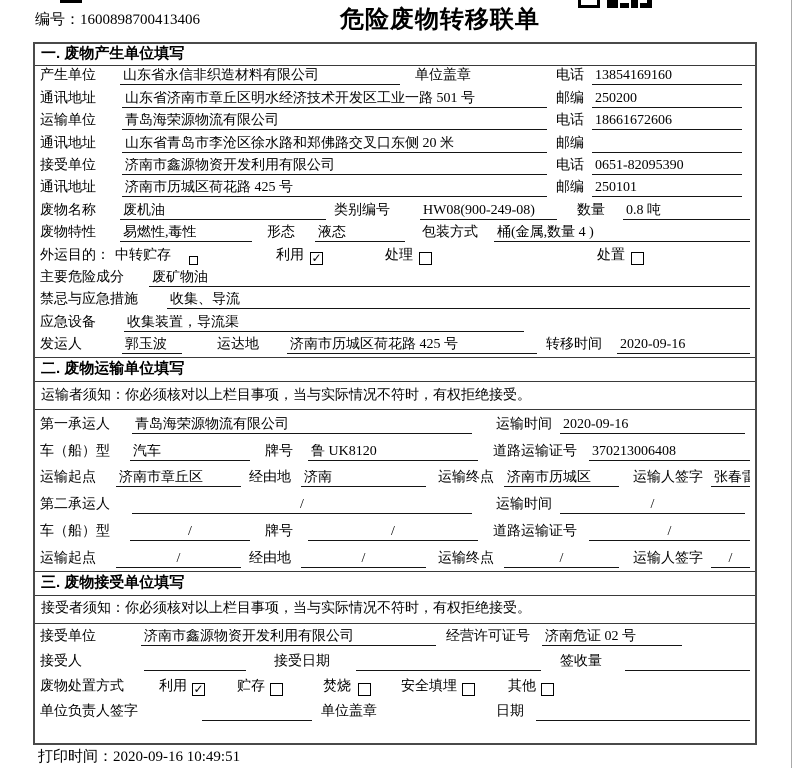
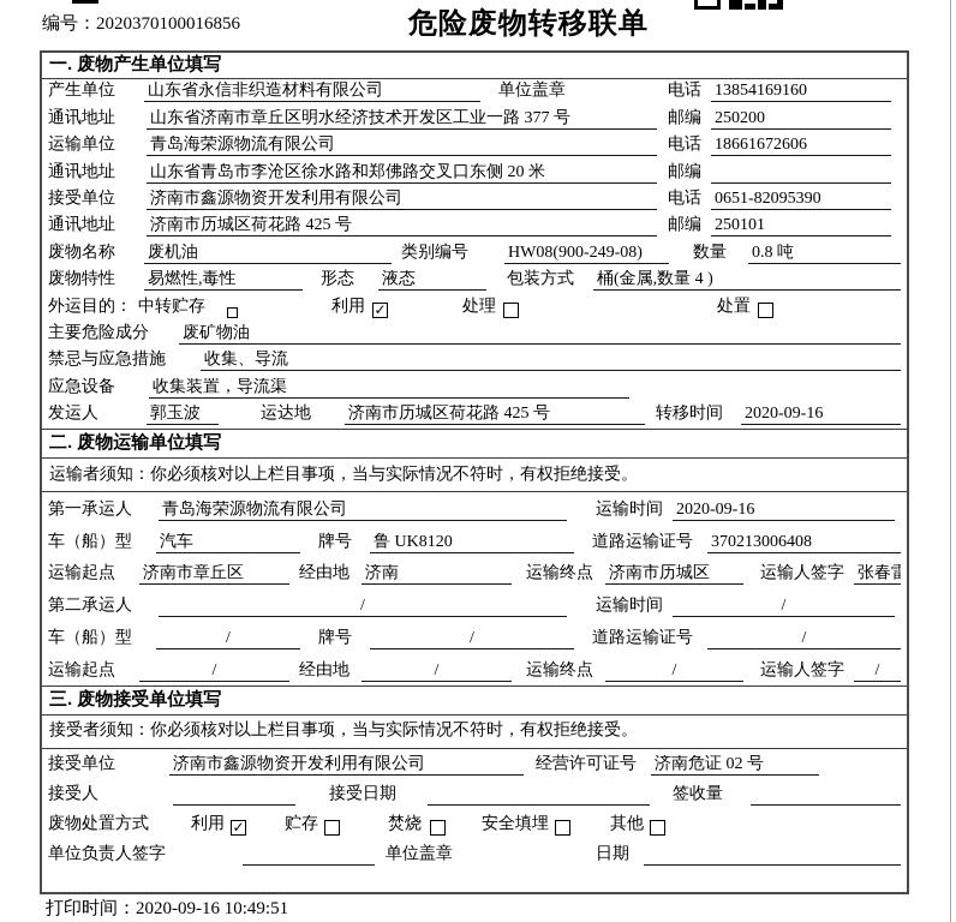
- 编号：1600898700413406
+ 编号：2020370100016856
  危险废物转移联单
  一. 废物产生单位填写
  产生单位
  山东省永信非织造材料有限公司
  单位盖章
  电话
  13854169160
  通讯地址
- 山东省济南市章丘区明水经济技术开发区工业一路 501 号
+ 山东省济南市章丘区明水经济技术开发区工业一路 377 号
  邮编
  250200
  运输单位
  青岛海荣源物流有限公司
  电话
  18661672606
  通讯地址
  山东省青岛市李沧区徐水路和郑佛路交叉口东侧 20 米
  邮编
  接受单位
  济南市鑫源物资开发利用有限公司
  电话
  0651-82095390
  通讯地址
  济南市历城区荷花路 425 号
  邮编
  250101
  废物名称
  废机油
  类别编号
  HW08(900-249-08)
  数量
  0.8 吨
  废物特性
  易燃性,毒性
  形态
  液态
  包装方式
  桶(金属,数量 4 )
  外运目的：
  中转贮存
  利用
  ✓
  处理
  处置
  主要危险成分
  废矿物油
  禁忌与应急措施
  收集、导流
  应急设备
  收集装置，导流渠
  发运人
  郭玉波
  运达地
  济南市历城区荷花路 425 号
  转移时间
  2020-09-16
  二. 废物运输单位填写
  运输者须知：你必须核对以上栏目事项，当与实际情况不符时，有权拒绝接受。
  第一承运人
  青岛海荣源物流有限公司
  运输时间
  2020-09-16
  车（船）型
  汽车
  牌号
  鲁 UK8120
  道路运输证号
  370213006408
  运输起点
  济南市章丘区
  经由地
  济南
  运输终点
  济南市历城区
  运输人签字
  张春雷
  第二承运人
  /
  运输时间
  /
  车（船）型
  /
  牌号
  /
  道路运输证号
  /
  运输起点
  /
  经由地
  /
  运输终点
  /
  运输人签字
  /
  三. 废物接受单位填写
  接受者须知：你必须核对以上栏目事项，当与实际情况不符时，有权拒绝接受。
  接受单位
  济南市鑫源物资开发利用有限公司
  经营许可证号
  济南危证 02 号
  接受人
  接受日期
  签收量
  废物处置方式
  利用
  ✓
  贮存
  焚烧
  安全填埋
  其他
  单位负责人签字
  单位盖章
  日期
  打印时间：2020-09-16 10:49:51
